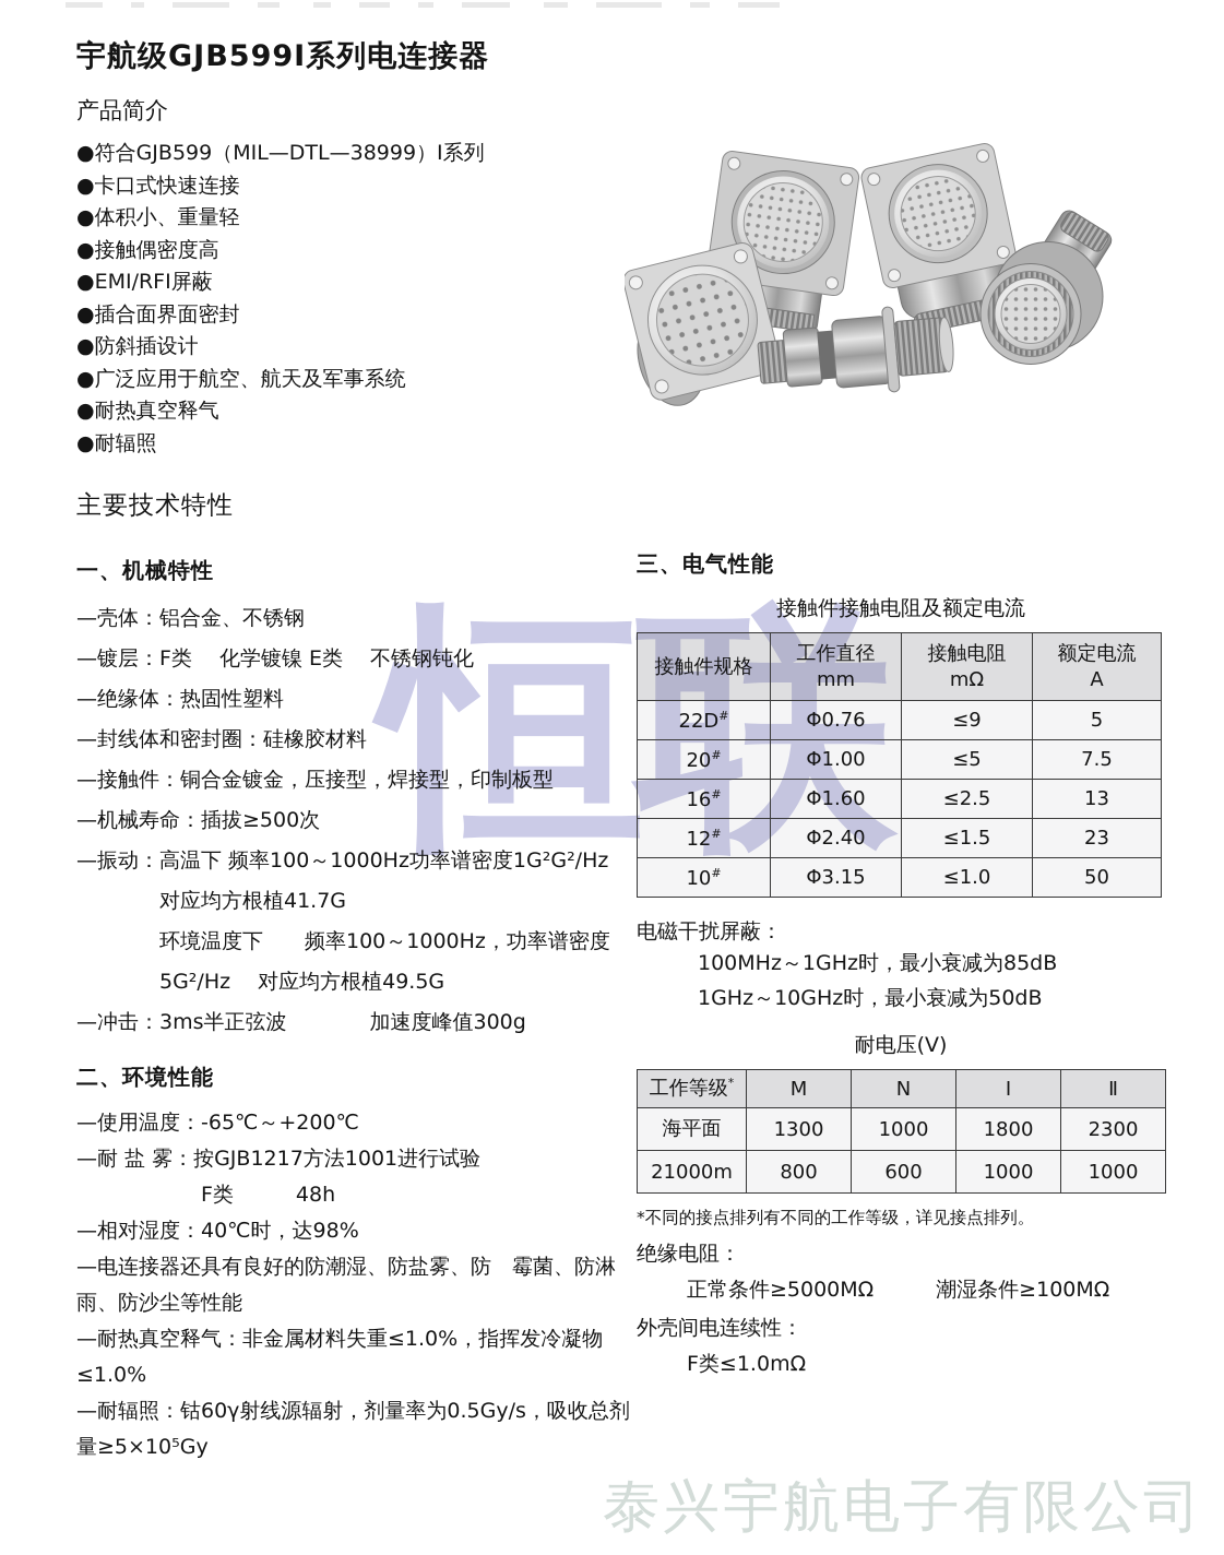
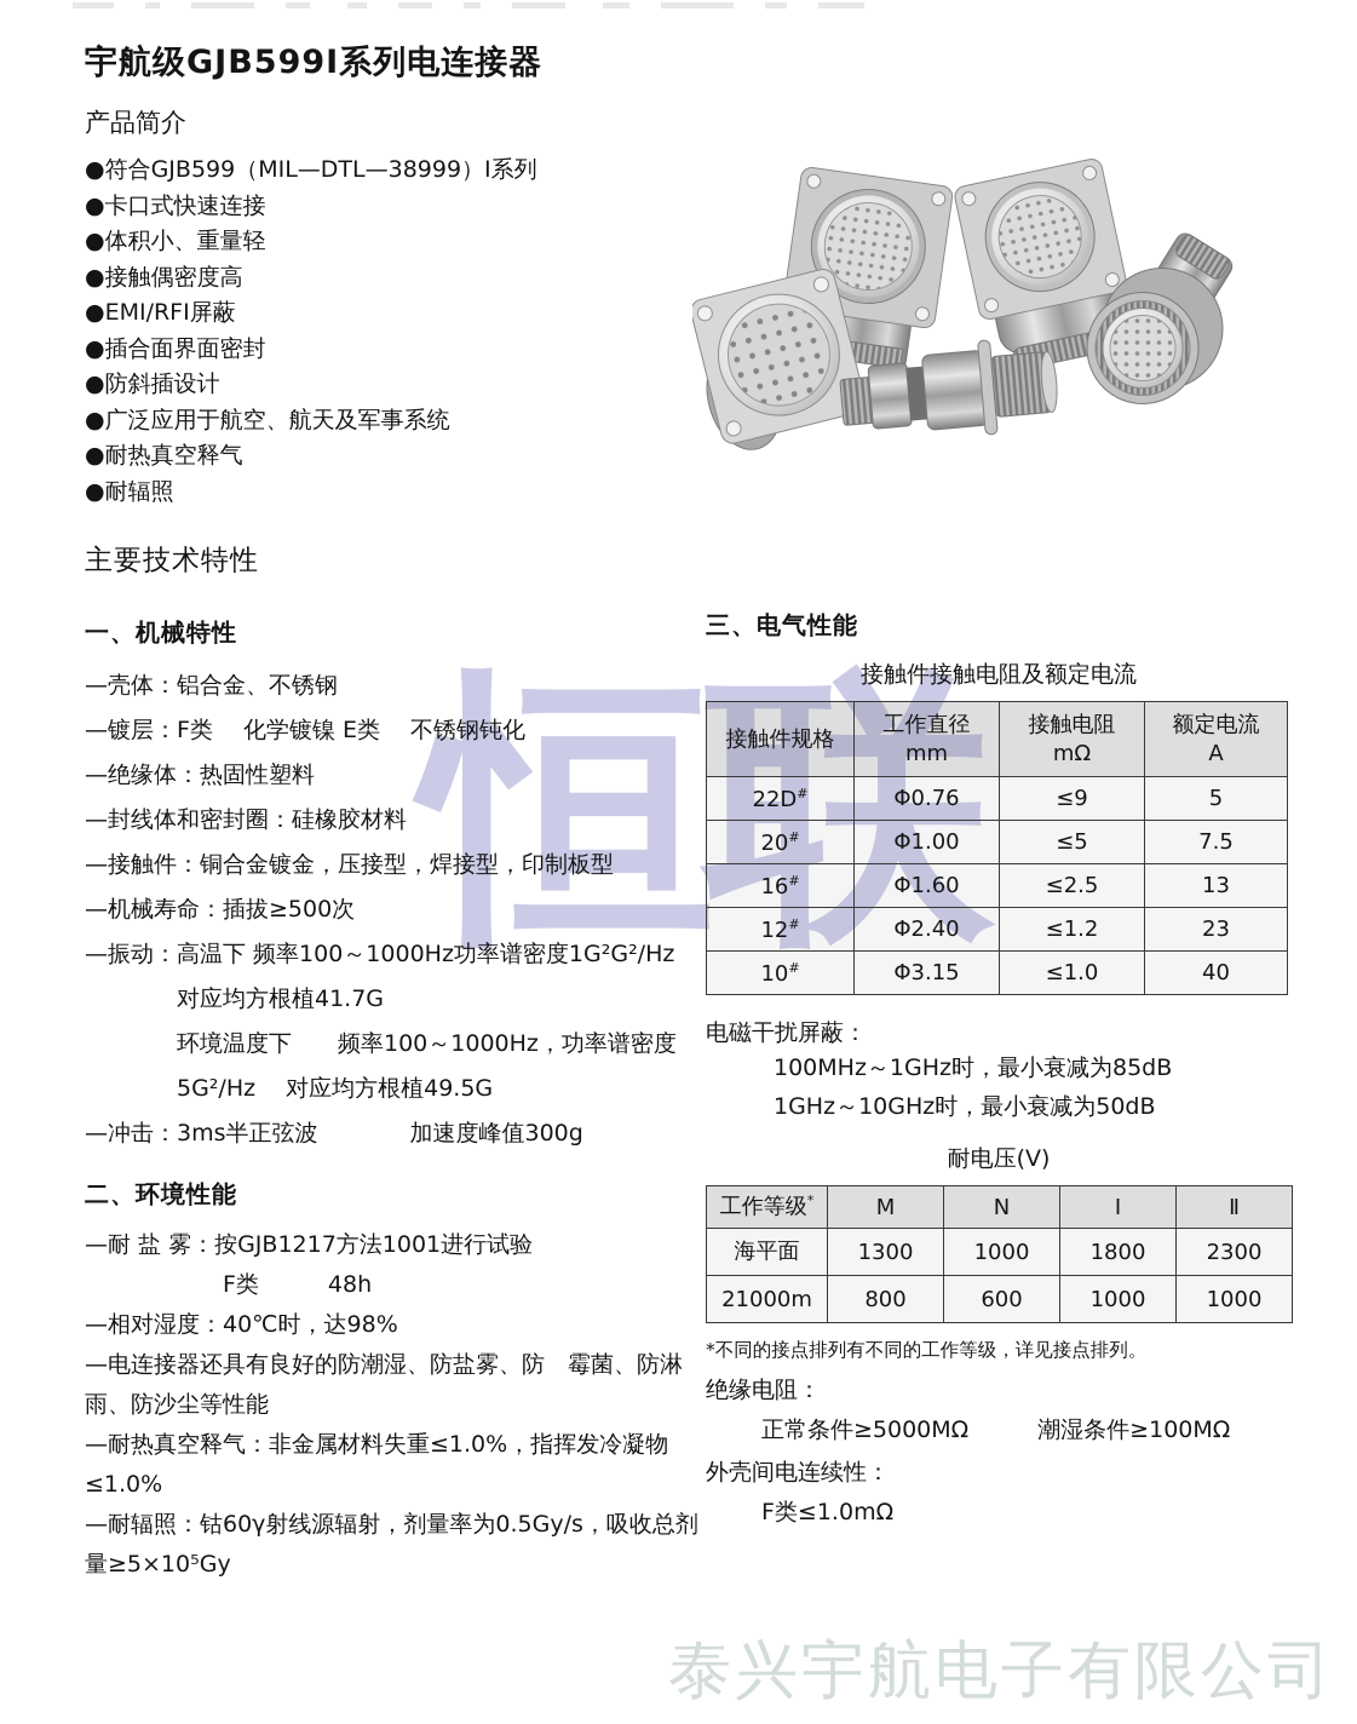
  恒联
  泰兴宇航电子有限公司
  宇航级GJB599Ⅰ系列电连接器
  产品简介
  ●符合GJB599（MIL—DTL—38999）Ⅰ系列
  ●卡口式快速连接
  ●体积小、重量轻
  ●接触偶密度高
  ●EMI/RFI屏蔽
  ●插合面界面密封
  ●防斜插设计
  ●广泛应用于航空、航天及军事系统
  ●耐热真空释气
  ●耐辐照
  主要技术特性
  一、机械特性
  —壳体：铝合金、不锈钢
  —镀层：F类 化学镀镍 E类 不锈钢钝化
  —绝缘体：热固性塑料
  —封线体和密封圈：硅橡胶材料
  —接触件：铜合金镀金，压接型，焊接型，印制板型
  —机械寿命：插拔≥500次
  —振动：高温下 频率100～1000Hz功率谱密度1G²G²/Hz
  对应均方根植41.7G
  环境温度下 频率100～1000Hz，功率谱密度
  5G²/Hz 对应均方根植49.5G
  —冲击：3ms半正弦波 加速度峰值300g
  二、环境性能
- —使用温度：-65℃～+200℃
  —耐 盐 雾：按GJB1217方法1001进行试验
  F类 48h
  —相对湿度：40℃时，达98%
  —电连接器还具有良好的防潮湿、防盐雾、防 霉菌、防淋雨、防沙尘等性能
  —耐热真空释气：非金属材料失重≤1.0%，指挥发冷凝物≤1.0%
  —耐辐照：钴60γ射线源辐射，剂量率为0.5Gy/s，吸收总剂量≥5×10⁵Gy
  三、电气性能
  接触件接触电阻及额定电流
  接触件规格	工作直径mm	接触电阻mΩ	额定电流A
  22D#	Φ0.76	≤9	5
  20#	Φ1.00	≤5	7.5
  16#	Φ1.60	≤2.5	13
- 12#	Φ2.40	≤1.5	23
+ 12#	Φ2.40	≤1.2	23
- 10#	Φ3.15	≤1.0	50
+ 10#	Φ3.15	≤1.0	40
  电磁干扰屏蔽：
  100MHz～1GHz时，最小衰减为85dB
  1GHz～10GHz时，最小衰减为50dB
  耐电压(V)
  工作等级*	M	N	I	Ⅱ
  海平面	1300	1000	1800	2300
  21000m	800	600	1000	1000
  *不同的接点排列有不同的工作等级，详见接点排列。
  绝缘电阻：
  正常条件≥5000MΩ 潮湿条件≥100MΩ
  外壳间电连续性：
  F类≤1.0mΩ
